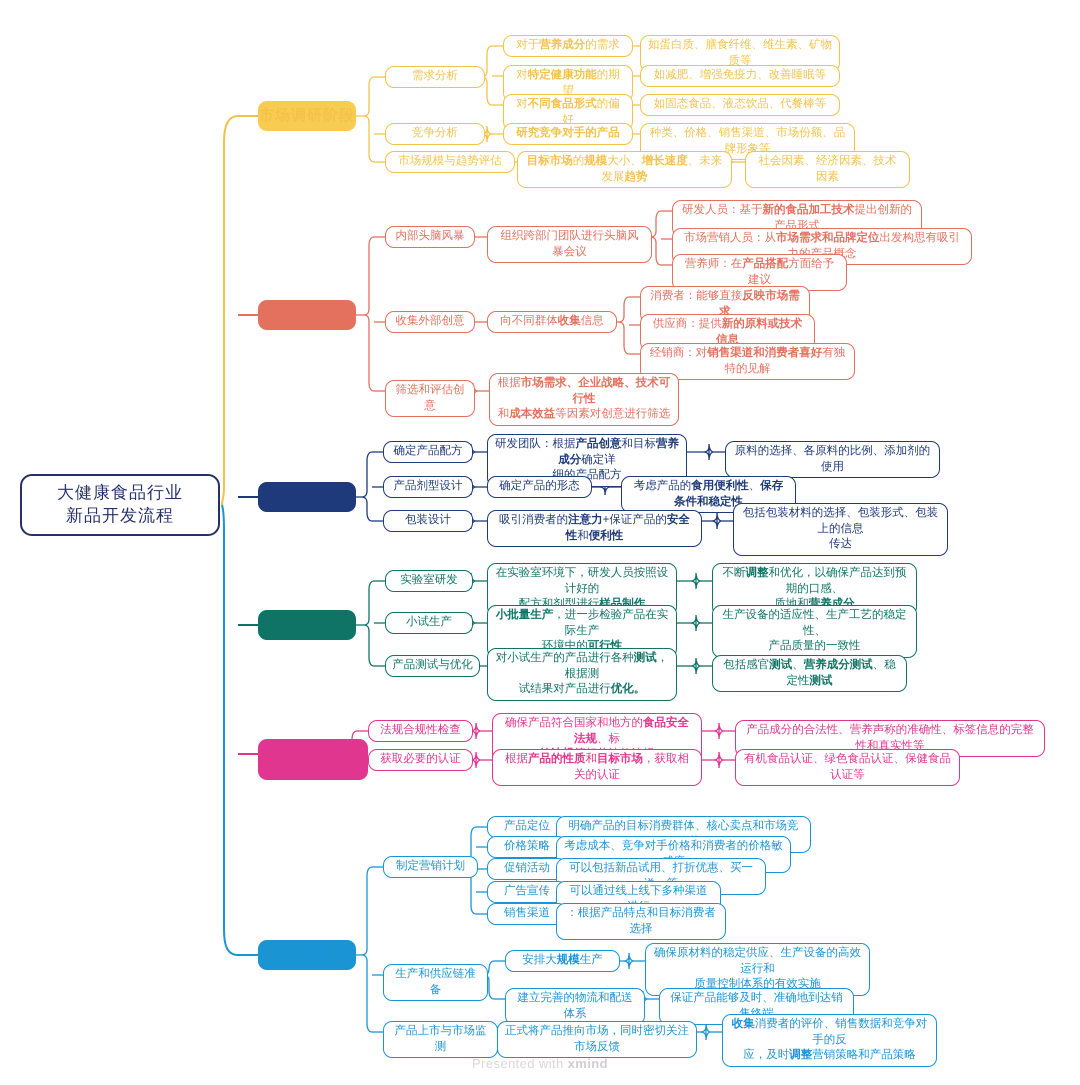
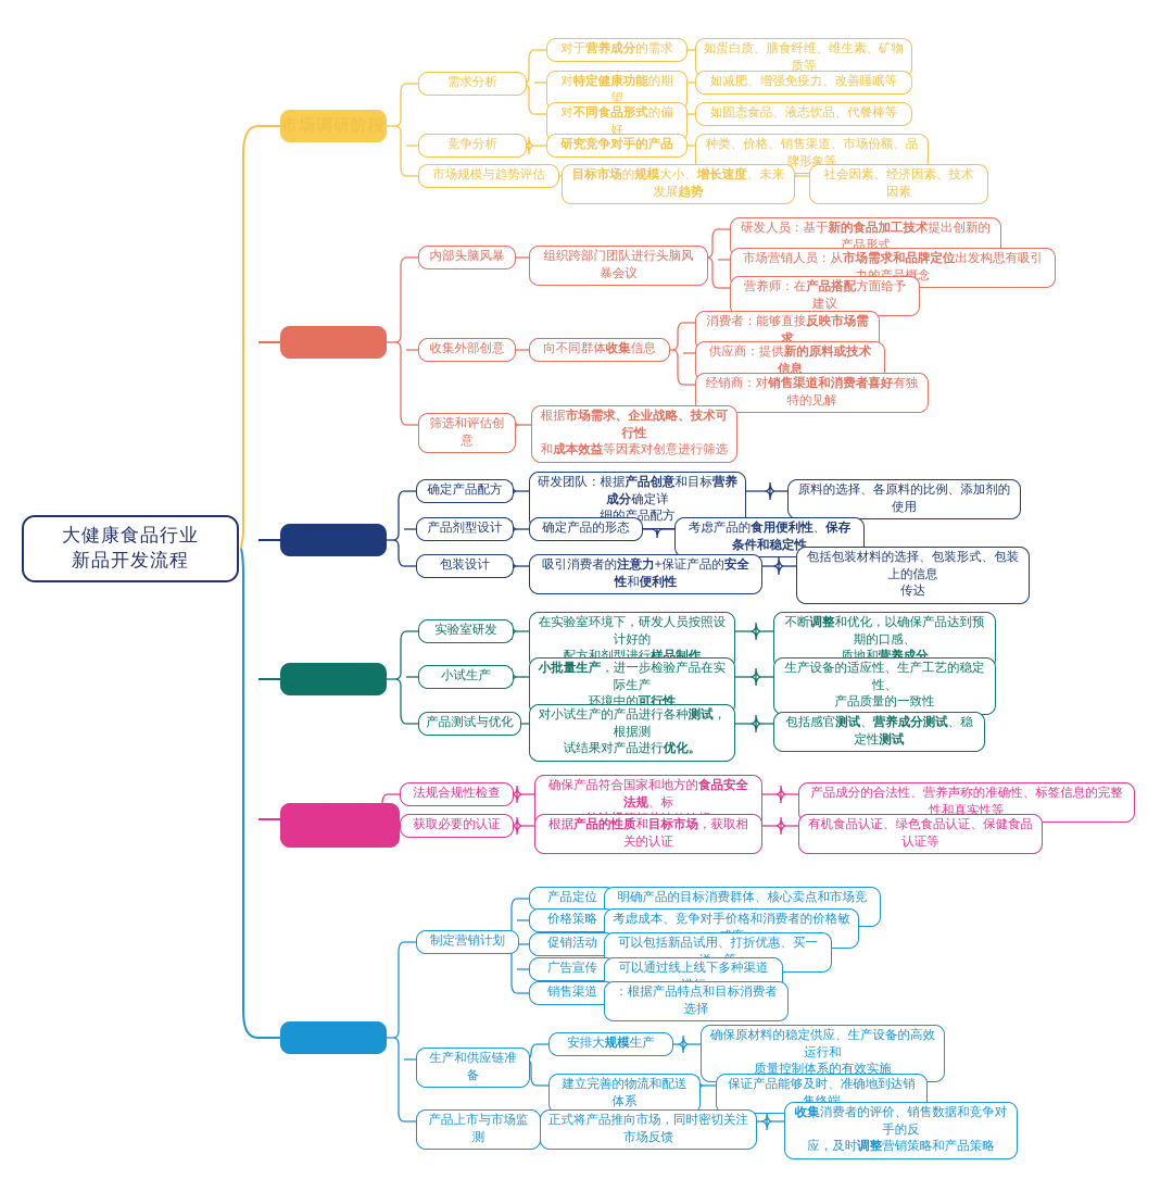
  大健康食品行业
  新品开发流程
  市场调研阶段
  需求分析
  对于营养成分的需求
  如蛋白质、膳食纤维、维生素、矿物质等
  对特定健康功能的期望
  如减肥、增强免疫力、改善睡眠等
  对不同食品形式的偏好
  如固态食品、液态饮品、代餐棒等
  竞争分析
  研究竞争对手的产品
  种类、价格、销售渠道、市场份额、品牌形象等
  市场规模与趋势评估
  目标市场的规模大小、增长速度、未来发展趋势
  社会因素、经济因素、技术因素
  产品构思阶段
  内部头脑风暴
  组织跨部门团队进行头脑风暴会议
  研发人员：基于新的食品加工技术提出创新的产品形式
  市场营销人员：从市场需求和品牌定位出发构思有吸引念
  营养师：在产品搭配方面给予建议
  收集外部创意
  向不同群体收集信息
  消费者：能够直接反映市场需求
  供应商：提供新的原料或技术信息
  经销商：对销售渠道和消费者喜好有独特的见解
  筛选和评估创意
  根据市场需求、企业战略、技术可行性
  和成本效益等因素对创意进行筛选
  产品设计阶段
  确定产品配方
  研发团队：根据产品创意和目标营养成分确定详
  原料的选择、各原料的比例、添加剂的使用
  产品剂型设计
  确定产品的形态
  考虑产品的食用便利性、保存条件和稳定性
  包装设计
  吸引消费者的注意力+保证产品的安全性和便利性
  包括包装材料的选择、包装形式、包装上的信息
  传达
  产品开发阶段
  实验室研发
  在实验室环境下，研发人员按照设计好的
  不断调整和优化，以确保产品达到预期的口感、
  小试生产
  小批量生产，进一步检验产品在实际生产
  环境中的可行性
  生产设备的适应性、生产工艺的稳定性、
  产品质量的一致性
  产品测试与优化
  对小试生产的产品进行各种测试，根据测
  试结果对产品进行优化。
  包括感官测试、营养成分测试、稳定性测试
  法规合规性检查
  确保产品符合国家和地方的食品安全法规、标
  产品成分的合法性、营养声称的准确性、标签信息的完整性和真实性等
  获取必要的认证
  根据产品的性质和目标市场，获取相关的认证
  有机食品认证、绿色食品认证、保健食品认证等
  制定营销计划
  产品定位
  明确产品的目标消费群体、核心卖点和市场竞
  价格策略
  考虑成本、竞争对手价格和消费者的价格敏
  促销活动
  可以包括新品试用、打折优惠、买一
  广告宣传
  可以通过线上线下多种渠道
  销售渠道
  ：根据产品特点和目标消费者选择
  生产和供应链准备
  安排大规模生产
  确保原材料的稳定供应、生产设备的高效运行和
  质量控制体系的有效实施
  建立完善的物流和配送体系
  保证产品能够及时、准确地到达销
  产品上市与市场监测
  正式将产品推向市场，同时密切关注市场反馈
  收集消费者的评价、销售数据和竞争对手的反
  应，及时调整营销策略和产品策略
- Presented with xmind
